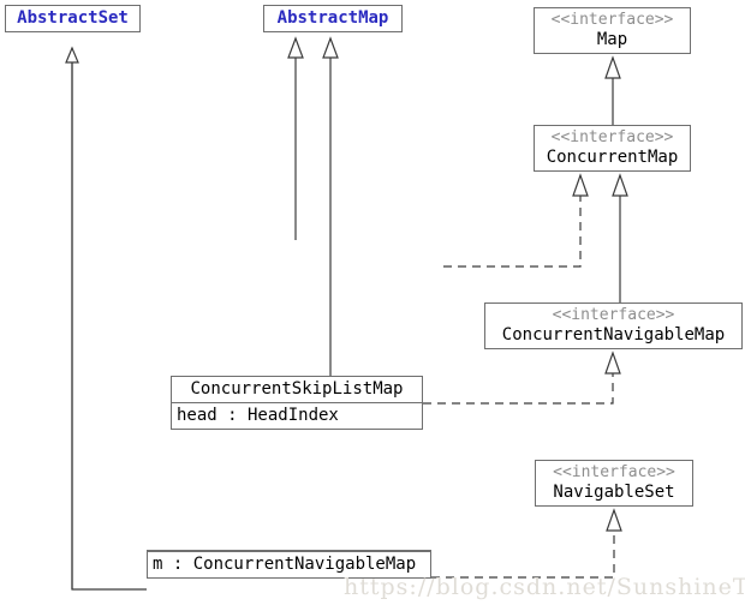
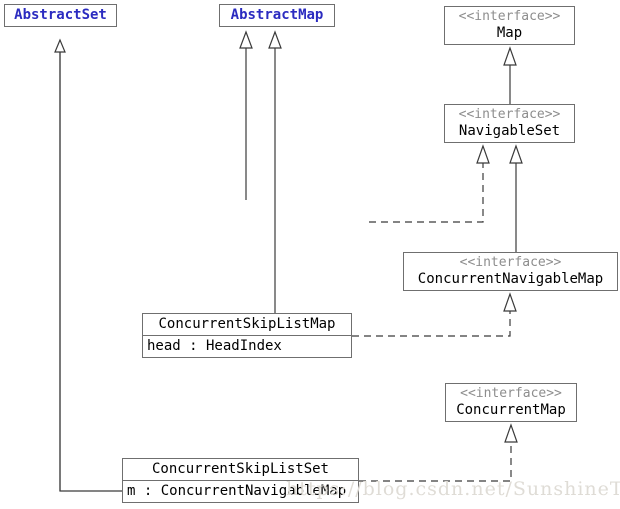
  AbstractSet
  AbstractMap
  <<interface>>
  Map
  <<interface>>
- ConcurrentMap
+ NavigableSet
  <<interface>>
  ConcurrentNavigableMap
  ConcurrentSkipListMap
  head : HeadIndex
  <<interface>>
- NavigableSet
+ ConcurrentMap
+ ConcurrentSkipListSet
  m : ConcurrentNavigableMap
  https://blog.csdn.net/SunshineT
